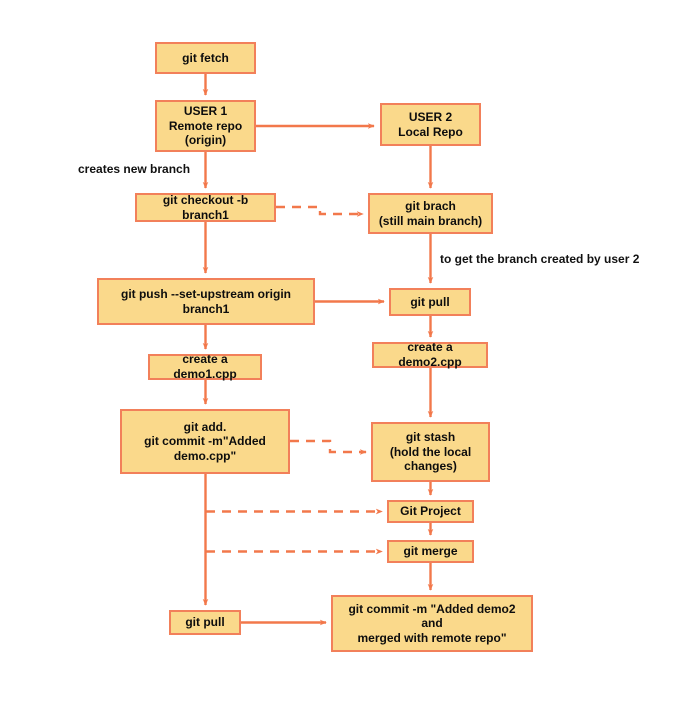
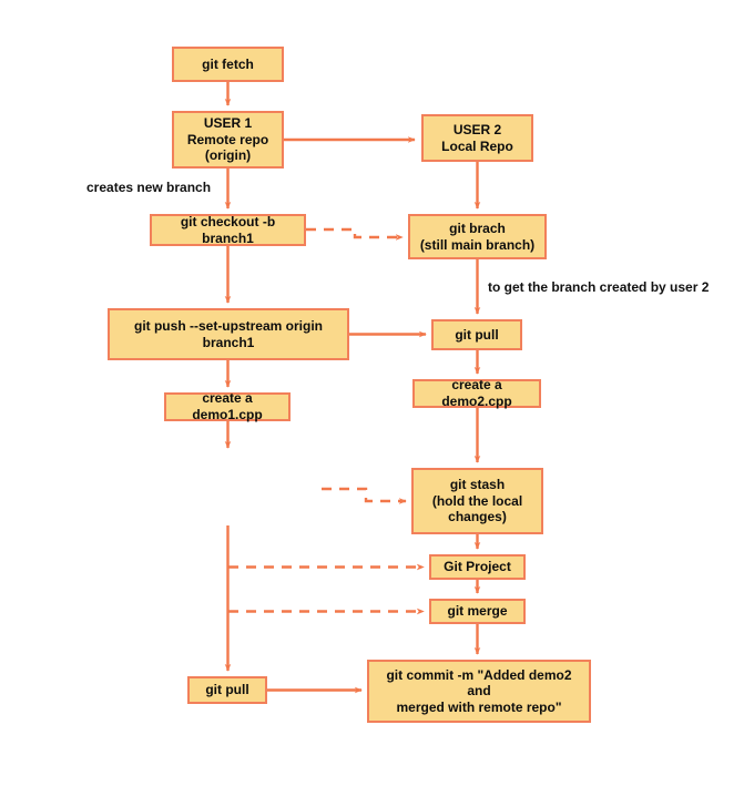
  git fetch
  USER 1
  Remote repo
  (origin)
  USER 2
  Local Repo
  git checkout -b branch1
  git brach
  (still main branch)
  git push --set-upstream origin
  branch1
  git pull
  create a demo1.cpp
  create a demo2.cpp
- git add.
- git commit -m"Added
- demo.cpp"
  git stash
  (hold the local
  changes)
  Git Project
  git merge
  git pull
  git commit -m "Added demo2 and
  merged with remote repo"
  creates new branch
  to get the branch created by user 2
